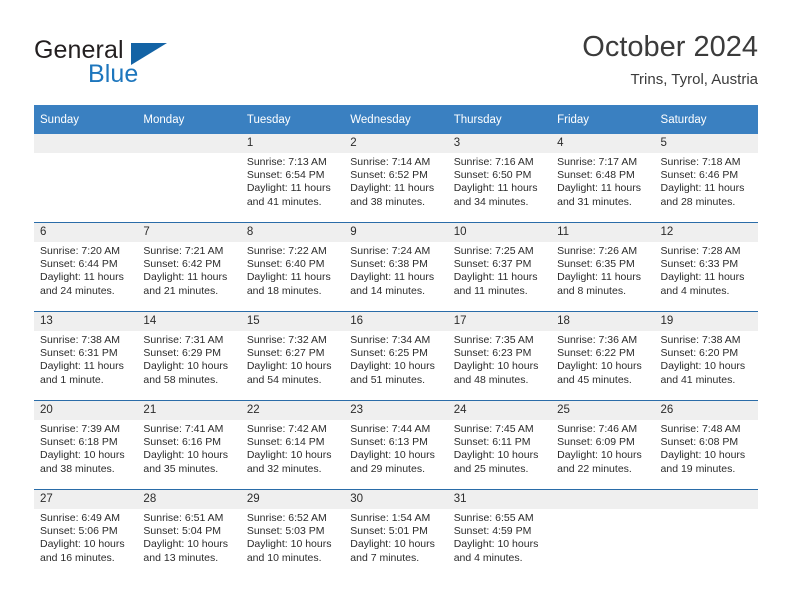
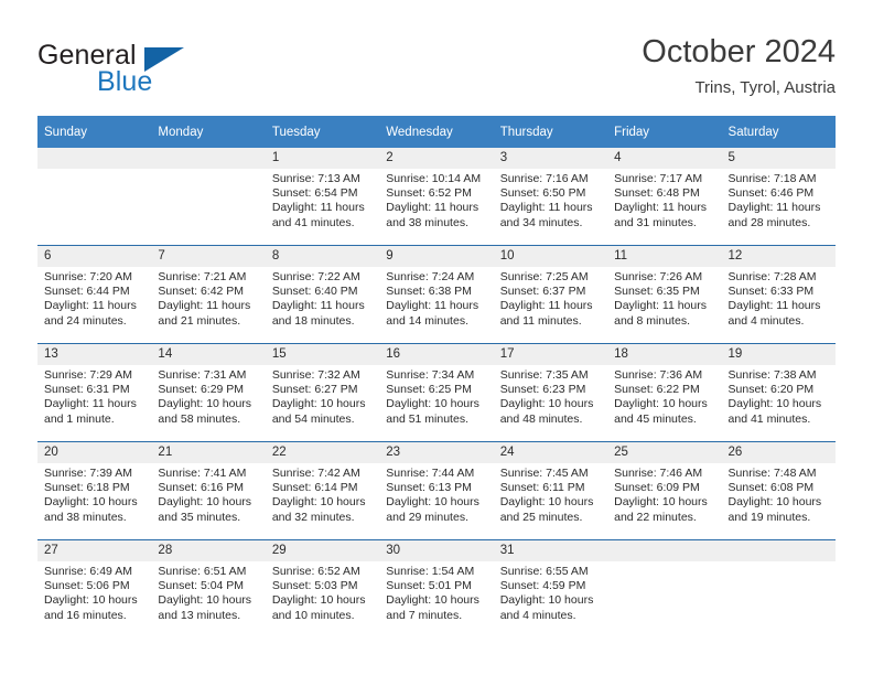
  General
  Blue
  October 2024
  Trins, Tyrol, Austria
  Sunday	Monday	Tuesday	Wednesday	Thursday	Friday	Saturday
- 		1Sunrise: 7:13 AMSunset: 6:54 PMDaylight: 11 hoursand 41 minutes.	2Sunrise: 7:14 AMSunset: 6:52 PMDaylight: 11 hoursand 38 minutes.	3Sunrise: 7:16 AMSunset: 6:50 PMDaylight: 11 hoursand 34 minutes.	4Sunrise: 7:17 AMSunset: 6:48 PMDaylight: 11 hoursand 31 minutes.	5Sunrise: 7:18 AMSunset: 6:46 PMDaylight: 11 hoursand 28 minutes.
+ 		1Sunrise: 7:13 AMSunset: 6:54 PMDaylight: 11 hoursand 41 minutes.	2Sunrise: 10:14 AMSunset: 6:52 PMDaylight: 11 hoursand 38 minutes.	3Sunrise: 7:16 AMSunset: 6:50 PMDaylight: 11 hoursand 34 minutes.	4Sunrise: 7:17 AMSunset: 6:48 PMDaylight: 11 hoursand 31 minutes.	5Sunrise: 7:18 AMSunset: 6:46 PMDaylight: 11 hoursand 28 minutes.
  6Sunrise: 7:20 AMSunset: 6:44 PMDaylight: 11 hoursand 24 minutes.	7Sunrise: 7:21 AMSunset: 6:42 PMDaylight: 11 hoursand 21 minutes.	8Sunrise: 7:22 AMSunset: 6:40 PMDaylight: 11 hoursand 18 minutes.	9Sunrise: 7:24 AMSunset: 6:38 PMDaylight: 11 hoursand 14 minutes.	10Sunrise: 7:25 AMSunset: 6:37 PMDaylight: 11 hoursand 11 minutes.	11Sunrise: 7:26 AMSunset: 6:35 PMDaylight: 11 hoursand 8 minutes.	12Sunrise: 7:28 AMSunset: 6:33 PMDaylight: 11 hoursand 4 minutes.
- 13Sunrise: 7:38 AMSunset: 6:31 PMDaylight: 11 hoursand 1 minute.	14Sunrise: 7:31 AMSunset: 6:29 PMDaylight: 10 hoursand 58 minutes.	15Sunrise: 7:32 AMSunset: 6:27 PMDaylight: 10 hoursand 54 minutes.	16Sunrise: 7:34 AMSunset: 6:25 PMDaylight: 10 hoursand 51 minutes.	17Sunrise: 7:35 AMSunset: 6:23 PMDaylight: 10 hoursand 48 minutes.	18Sunrise: 7:36 AMSunset: 6:22 PMDaylight: 10 hoursand 45 minutes.	19Sunrise: 7:38 AMSunset: 6:20 PMDaylight: 10 hoursand 41 minutes.
+ 13Sunrise: 7:29 AMSunset: 6:31 PMDaylight: 11 hoursand 1 minute.	14Sunrise: 7:31 AMSunset: 6:29 PMDaylight: 10 hoursand 58 minutes.	15Sunrise: 7:32 AMSunset: 6:27 PMDaylight: 10 hoursand 54 minutes.	16Sunrise: 7:34 AMSunset: 6:25 PMDaylight: 10 hoursand 51 minutes.	17Sunrise: 7:35 AMSunset: 6:23 PMDaylight: 10 hoursand 48 minutes.	18Sunrise: 7:36 AMSunset: 6:22 PMDaylight: 10 hoursand 45 minutes.	19Sunrise: 7:38 AMSunset: 6:20 PMDaylight: 10 hoursand 41 minutes.
  20Sunrise: 7:39 AMSunset: 6:18 PMDaylight: 10 hoursand 38 minutes.	21Sunrise: 7:41 AMSunset: 6:16 PMDaylight: 10 hoursand 35 minutes.	22Sunrise: 7:42 AMSunset: 6:14 PMDaylight: 10 hoursand 32 minutes.	23Sunrise: 7:44 AMSunset: 6:13 PMDaylight: 10 hoursand 29 minutes.	24Sunrise: 7:45 AMSunset: 6:11 PMDaylight: 10 hoursand 25 minutes.	25Sunrise: 7:46 AMSunset: 6:09 PMDaylight: 10 hoursand 22 minutes.	26Sunrise: 7:48 AMSunset: 6:08 PMDaylight: 10 hoursand 19 minutes.
  27Sunrise: 6:49 AMSunset: 5:06 PMDaylight: 10 hoursand 16 minutes.	28Sunrise: 6:51 AMSunset: 5:04 PMDaylight: 10 hoursand 13 minutes.	29Sunrise: 6:52 AMSunset: 5:03 PMDaylight: 10 hoursand 10 minutes.	30Sunrise: 1:54 AMSunset: 5:01 PMDaylight: 10 hoursand 7 minutes.	31Sunrise: 6:55 AMSunset: 4:59 PMDaylight: 10 hoursand 4 minutes.
